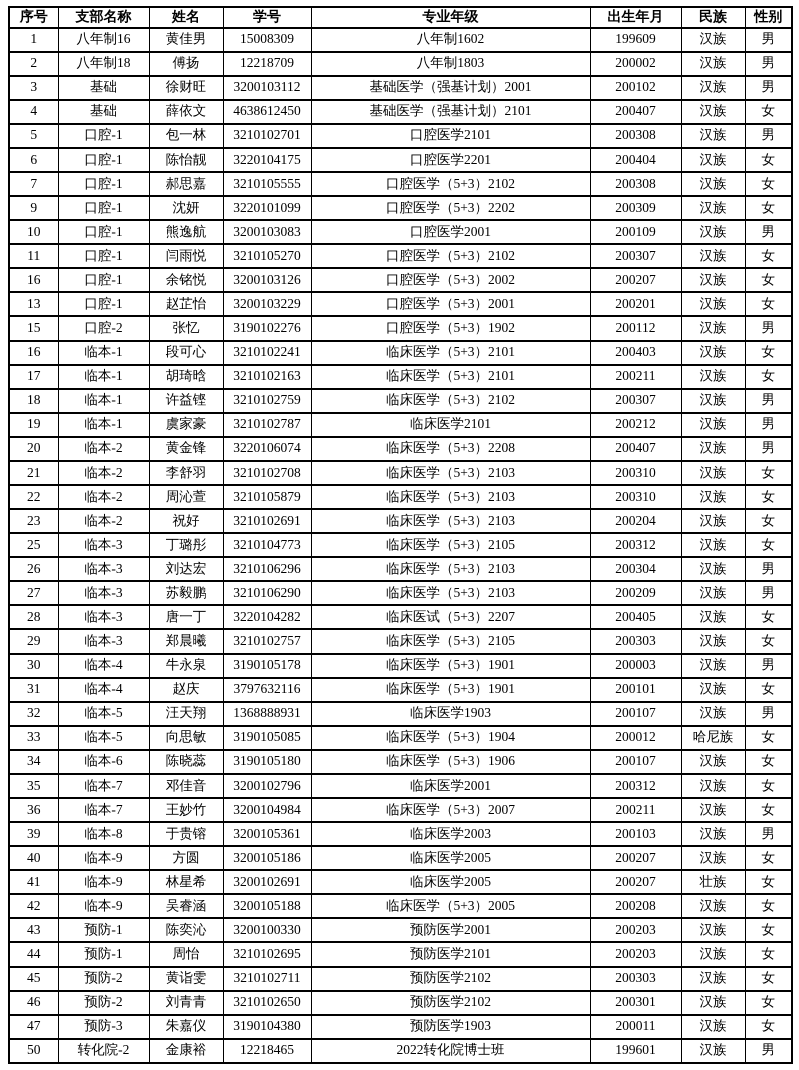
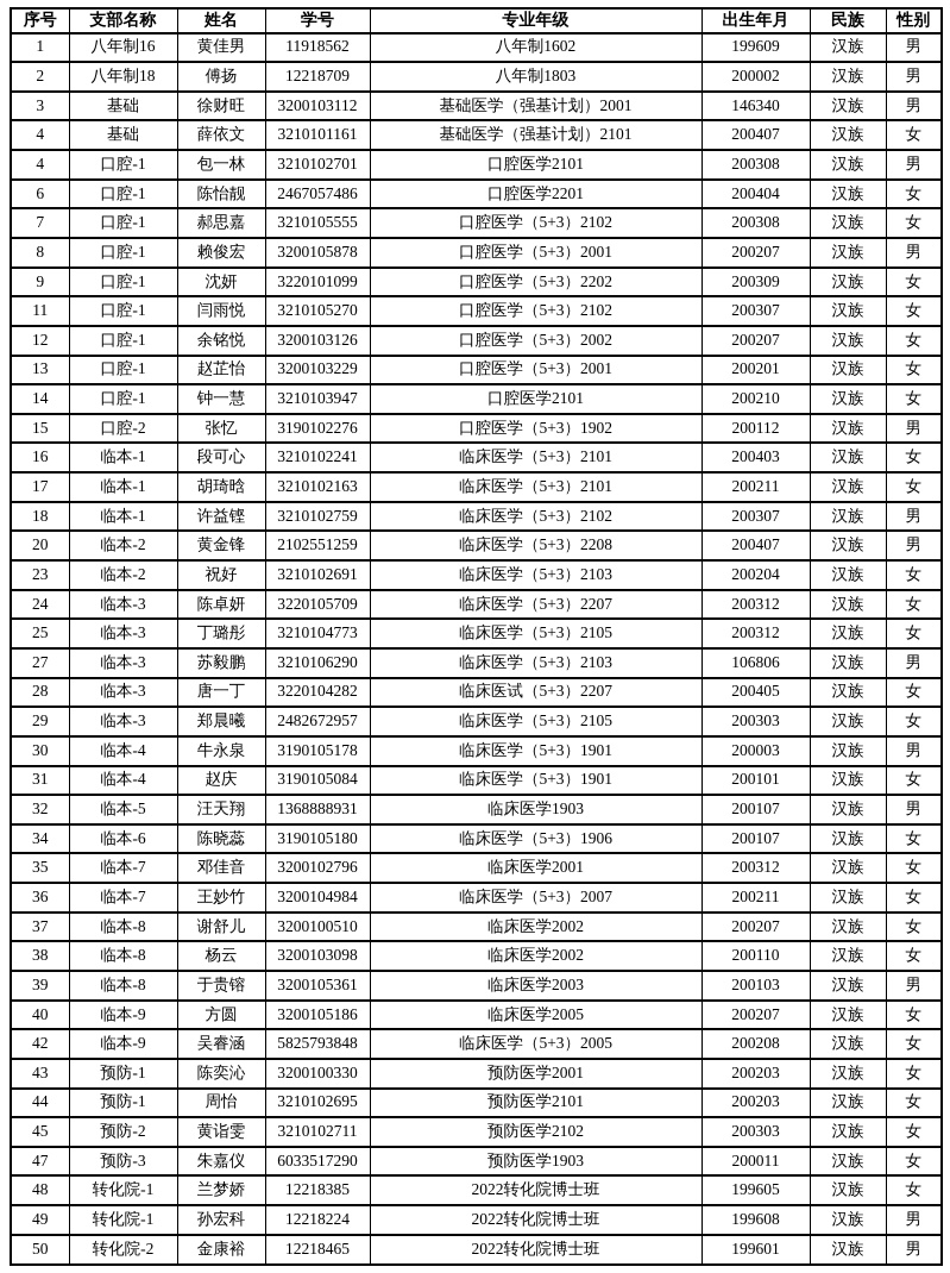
  序号	支部名称	姓名	学号	专业年级	出生年月	民族	性别
- 1	八年制16	黄佳男	15008309	八年制1602	199609	汉族	男
+ 1	八年制16	黄佳男	11918562	八年制1602	199609	汉族	男
  2	八年制18	傅扬	12218709	八年制1803	200002	汉族	男
- 3	基础	徐财旺	3200103112	基础医学（强基计划）2001	200102	汉族	男
+ 3	基础	徐财旺	3200103112	基础医学（强基计划）2001	146340	汉族	男
- 4	基础	薛依文	4638612450	基础医学（强基计划）2101	200407	汉族	女
+ 4	基础	薛依文	3210101161	基础医学（强基计划）2101	200407	汉族	女
- 5	口腔-1	包一林	3210102701	口腔医学2101	200308	汉族	男
+ 4	口腔-1	包一林	3210102701	口腔医学2101	200308	汉族	男
- 6	口腔-1	陈怡靓	3220104175	口腔医学2201	200404	汉族	女
+ 6	口腔-1	陈怡靓	2467057486	口腔医学2201	200404	汉族	女
  7	口腔-1	郝思嘉	3210105555	口腔医学（5+3）2102	200308	汉族	女
+ 8	口腔-1	赖俊宏	3200105878	口腔医学（5+3）2001	200207	汉族	男
  9	口腔-1	沈妍	3220101099	口腔医学（5+3）2202	200309	汉族	女
- 10	口腔-1	熊逸航	3200103083	口腔医学2001	200109	汉族	男
  11	口腔-1	闫雨悦	3210105270	口腔医学（5+3）2102	200307	汉族	女
- 16	口腔-1	余铭悦	3200103126	口腔医学（5+3）2002	200207	汉族	女
+ 12	口腔-1	余铭悦	3200103126	口腔医学（5+3）2002	200207	汉族	女
  13	口腔-1	赵芷怡	3200103229	口腔医学（5+3）2001	200201	汉族	女
+ 14	口腔-1	钟一慧	3210103947	口腔医学2101	200210	汉族	女
  15	口腔-2	张忆	3190102276	口腔医学（5+3）1902	200112	汉族	男
  16	临本-1	段可心	3210102241	临床医学（5+3）2101	200403	汉族	女
  17	临本-1	胡琦晗	3210102163	临床医学（5+3）2101	200211	汉族	女
  18	临本-1	许益铿	3210102759	临床医学（5+3）2102	200307	汉族	男
- 19	临本-1	虞家豪	3210102787	临床医学2101	200212	汉族	男
- 20	临本-2	黄金锋	3220106074	临床医学（5+3）2208	200407	汉族	男
+ 20	临本-2	黄金锋	2102551259	临床医学（5+3）2208	200407	汉族	男
- 21	临本-2	李舒羽	3210102708	临床医学（5+3）2103	200310	汉族	女
- 22	临本-2	周沁萱	3210105879	临床医学（5+3）2103	200310	汉族	女
  23	临本-2	祝好	3210102691	临床医学（5+3）2103	200204	汉族	女
+ 24	临本-3	陈卓妍	3220105709	临床医学（5+3）2207	200312	汉族	女
  25	临本-3	丁璐彤	3210104773	临床医学（5+3）2105	200312	汉族	女
- 26	临本-3	刘达宏	3210106296	临床医学（5+3）2103	200304	汉族	男
- 27	临本-3	苏毅鹏	3210106290	临床医学（5+3）2103	200209	汉族	男
+ 27	临本-3	苏毅鹏	3210106290	临床医学（5+3）2103	106806	汉族	男
  28	临本-3	唐一丁	3220104282	临床医试（5+3）2207	200405	汉族	女
- 29	临本-3	郑晨曦	3210102757	临床医学（5+3）2105	200303	汉族	女
+ 29	临本-3	郑晨曦	2482672957	临床医学（5+3）2105	200303	汉族	女
  30	临本-4	牛永泉	3190105178	临床医学（5+3）1901	200003	汉族	男
- 31	临本-4	赵庆	3797632116	临床医学（5+3）1901	200101	汉族	女
+ 31	临本-4	赵庆	3190105084	临床医学（5+3）1901	200101	汉族	女
  32	临本-5	汪天翔	1368888931	临床医学1903	200107	汉族	男
- 33	临本-5	向思敏	3190105085	临床医学（5+3）1904	200012	哈尼族	女
  34	临本-6	陈晓蕊	3190105180	临床医学（5+3）1906	200107	汉族	女
  35	临本-7	邓佳音	3200102796	临床医学2001	200312	汉族	女
  36	临本-7	王妙竹	3200104984	临床医学（5+3）2007	200211	汉族	女
+ 37	临本-8	谢舒儿	3200100510	临床医学2002	200207	汉族	女
+ 38	临本-8	杨云	3200103098	临床医学2002	200110	汉族	女
  39	临本-8	于贵镕	3200105361	临床医学2003	200103	汉族	男
  40	临本-9	方圆	3200105186	临床医学2005	200207	汉族	女
- 41	临本-9	林星希	3200102691	临床医学2005	200207	壮族	女
- 42	临本-9	吴睿涵	3200105188	临床医学（5+3）2005	200208	汉族	女
+ 42	临本-9	吴睿涵	5825793848	临床医学（5+3）2005	200208	汉族	女
  43	预防-1	陈奕沁	3200100330	预防医学2001	200203	汉族	女
  44	预防-1	周怡	3210102695	预防医学2101	200203	汉族	女
  45	预防-2	黄诣雯	3210102711	预防医学2102	200303	汉族	女
- 46	预防-2	刘青青	3210102650	预防医学2102	200301	汉族	女
- 47	预防-3	朱嘉仪	3190104380	预防医学1903	200011	汉族	女
+ 47	预防-3	朱嘉仪	6033517290	预防医学1903	200011	汉族	女
+ 48	转化院-1	兰梦娇	12218385	2022转化院博士班	199605	汉族	女
+ 49	转化院-1	孙宏科	12218224	2022转化院博士班	199608	汉族	男
  50	转化院-2	金康裕	12218465	2022转化院博士班	199601	汉族	男
